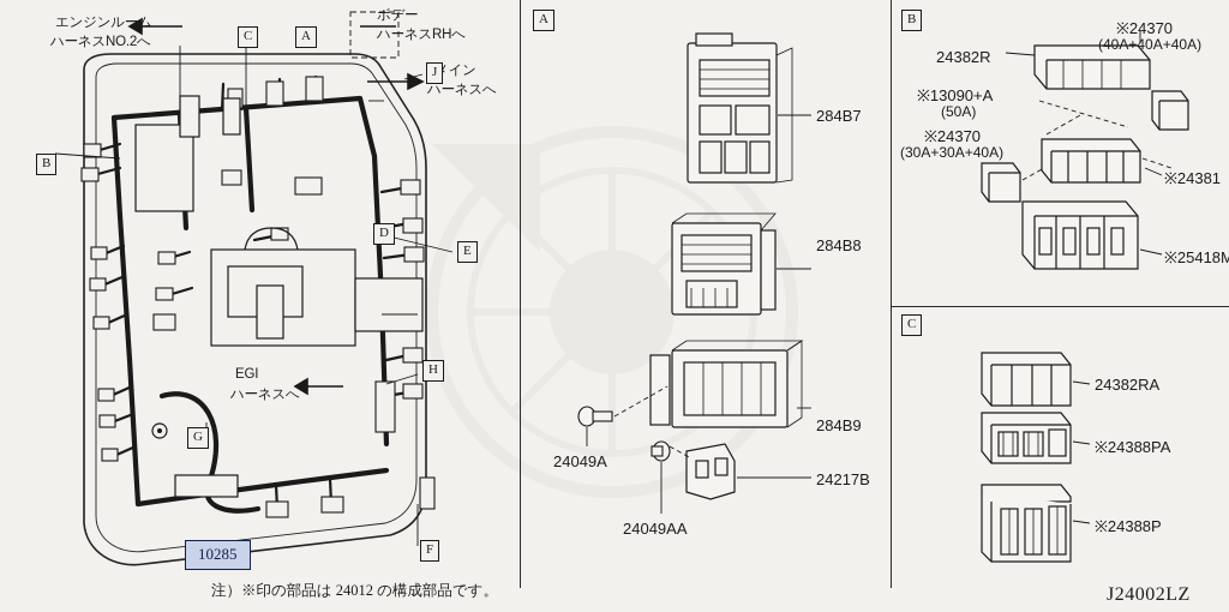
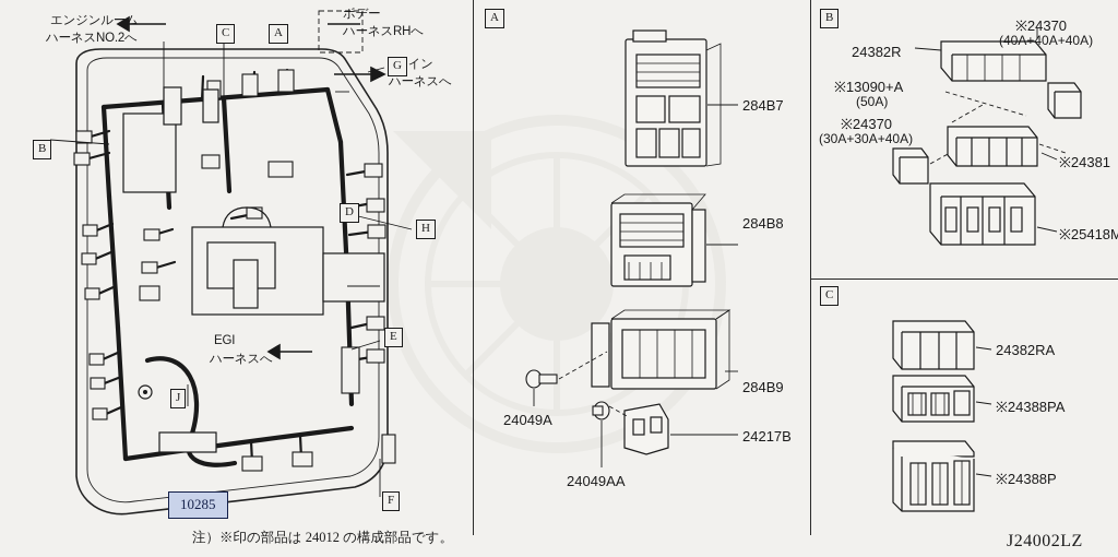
  エンジンルーム
  ハーネスNO.2へ
  ボデー
  ハーネスRHへ
  ハーネスへ
  EGI
  ハーネスへ
  A
  B
  C
  D
- H
+ E
  F
- G
+ J
- E
+ H
- J
+ G
  10285
  注）※印の部品は 24012 の構成部品です。
  A
  284B7
  284B8
  284B9
  24217B
  24049A
  24049AA
  B
  24382R
  ※24370
  (40A+40A+40A)
  ※13090+A
  (50A)
  ※24370
  (30A+30A+40A)
  ※24381
  ※25418M
  C
  24382RA
  ※24388PA
  ※24388P
  J24002LZ
